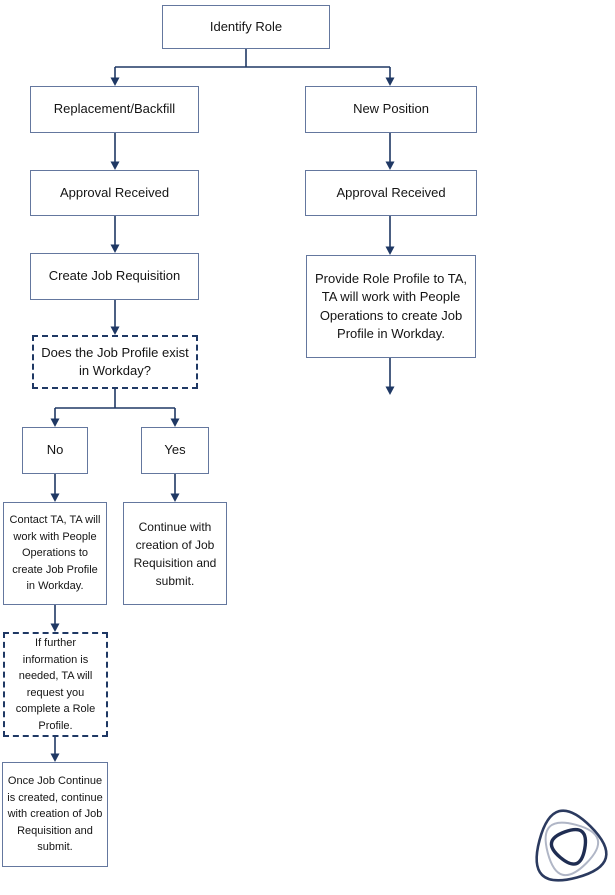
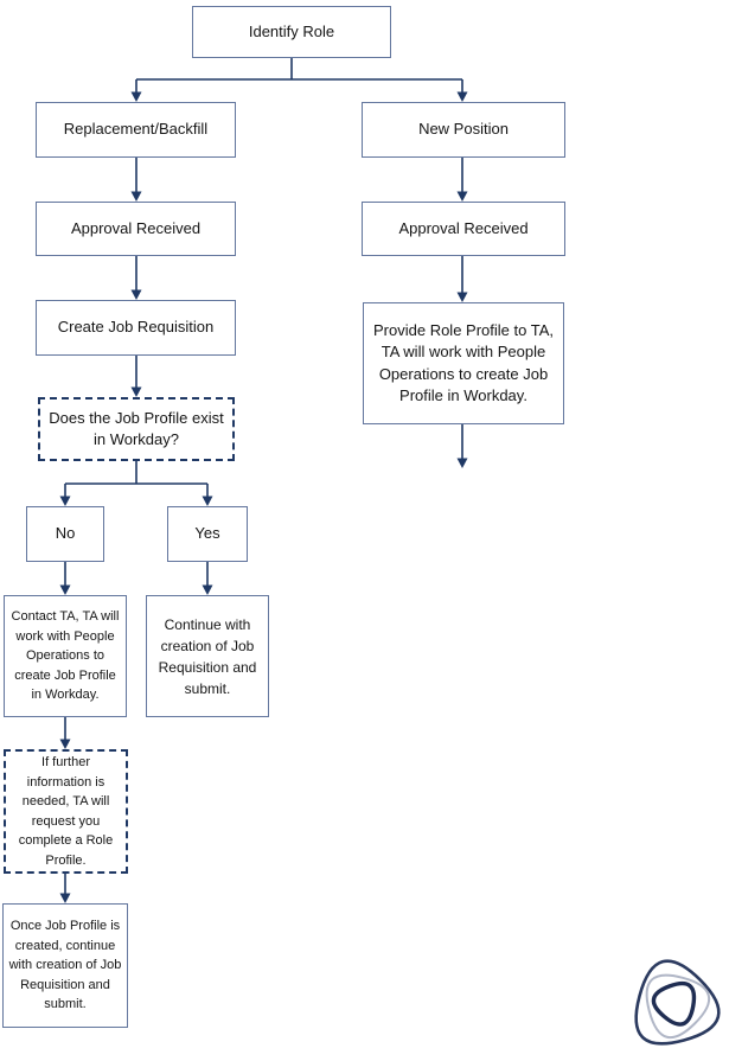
  Identify Role
  Replacement/Backfill
  New Position
  Approval Received
  Approval Received
  Create Job Requisition
  Provide Role Profile to TA, TA will work with People Operations to create Job Profile in Workday.
  Does the Job Profile exist in Workday?
  No
  Yes
  Contact TA, TA will work with People Operations to create Job Profile in Workday.
  Continue with creation of Job Requisition and submit.
  If further information is needed, TA will request you complete a Role Profile.
- Once Job Continue is created, continue with creation of Job Requisition and submit.
+ Once Job Profile is created, continue with creation of Job Requisition and submit.
